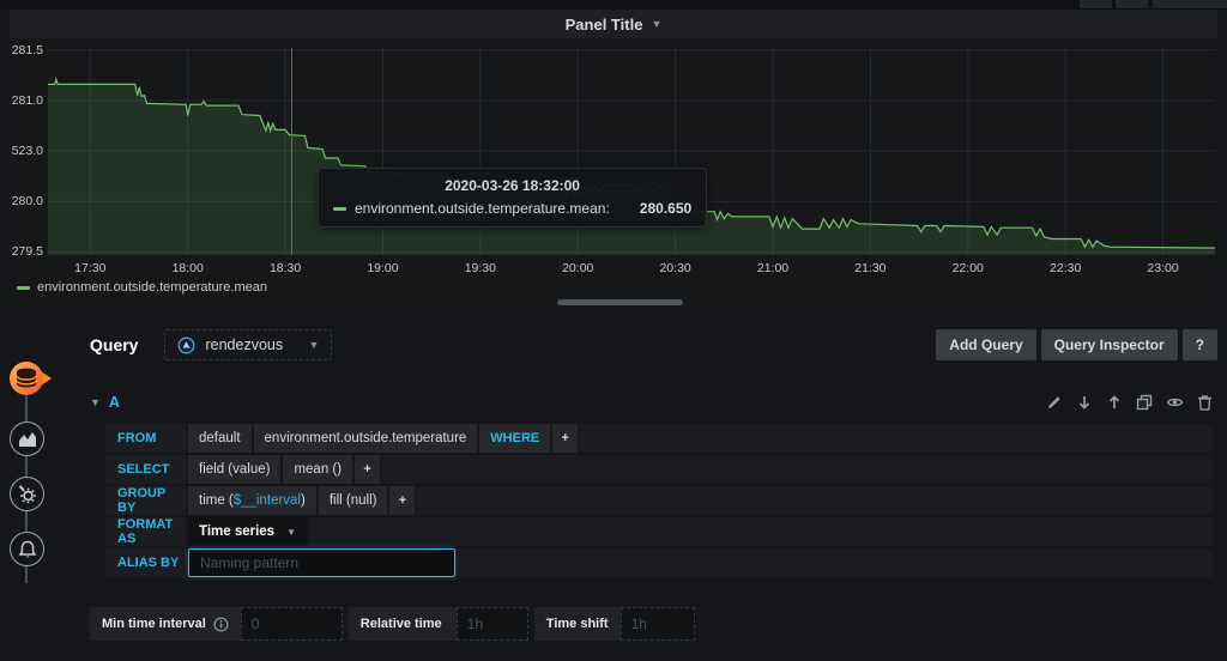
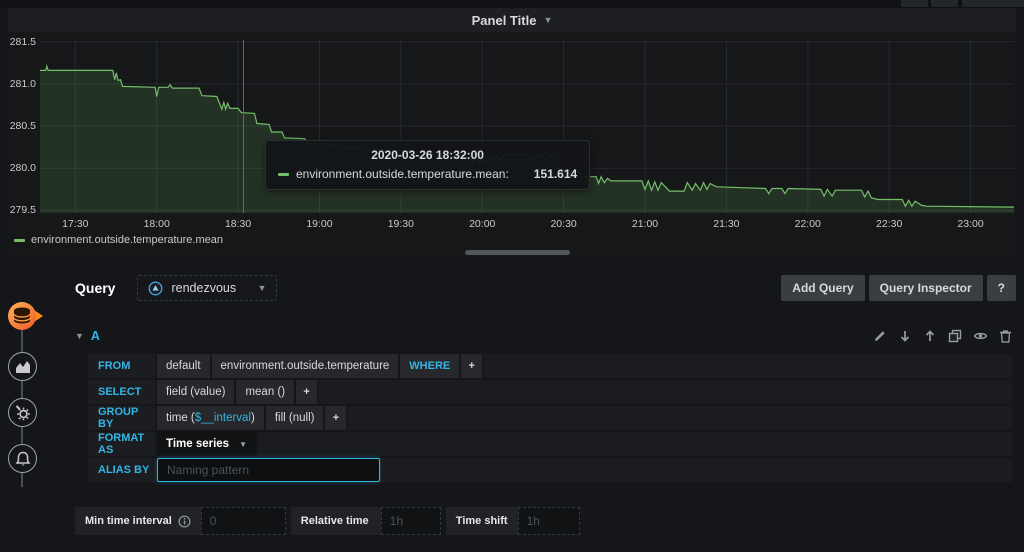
  Panel Title
  ▼
  281.5
  281.0
- 523.0
+ 280.5
  280.0
  279.5
  17:30
  18:00
  18:30
  19:00
  19:30
  20:00
  20:30
  21:00
  21:30
  22:00
  22:30
  23:00
  2020-03-26 18:32:00
  environment.outside.temperature.mean:
- 280.650
+ 151.614
  environment.outside.temperature.mean
  Query
  rendezvous
  ▼
  Add Query
  Query Inspector
  ?
  ▼
  A
  FROM
  default
  environment.outside.temperature
  WHERE
  +
  SELECT
  field (value)
  mean ()
  +
  GROUP BY
  time (
  $__interval
  )
  fill (null)
  +
  FORMAT AS
  Time series
  ▼
  ALIAS BY
  Naming pattern
  Min time interval
  0
  Relative time
  1h
  Time shift
  1h
